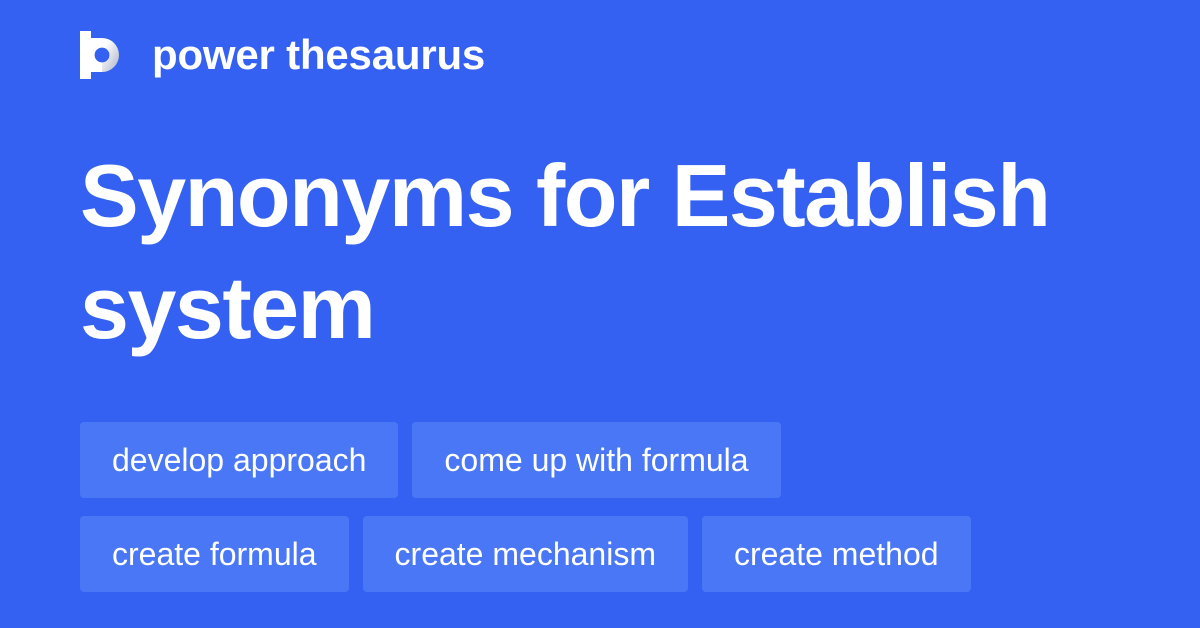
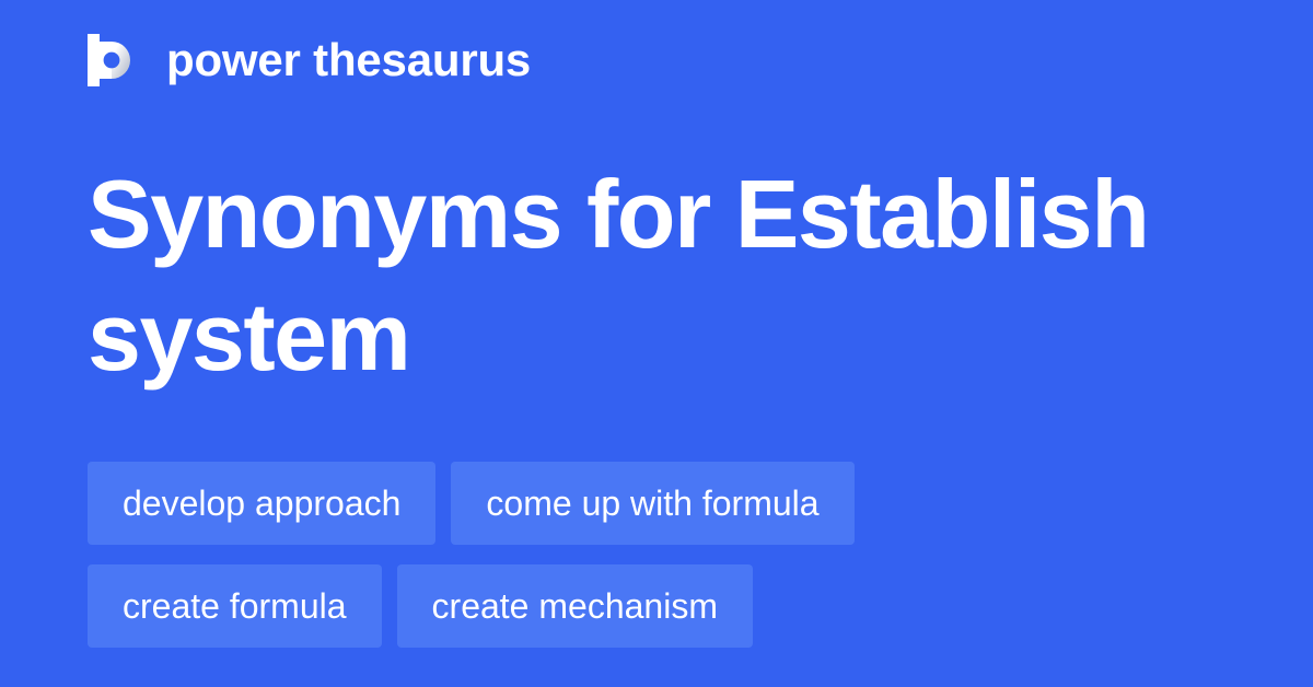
  power thesaurus
  Synonyms for Establish system
  develop approach
  come up with formula
  create formula
  create mechanism
- create method
